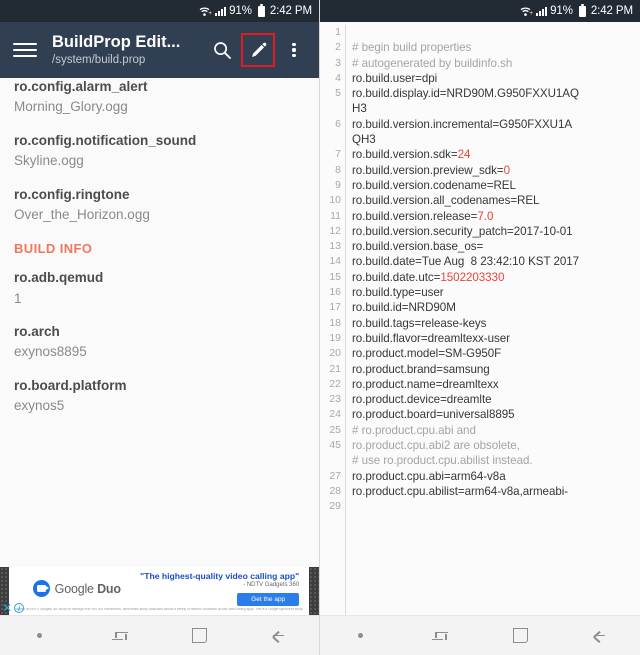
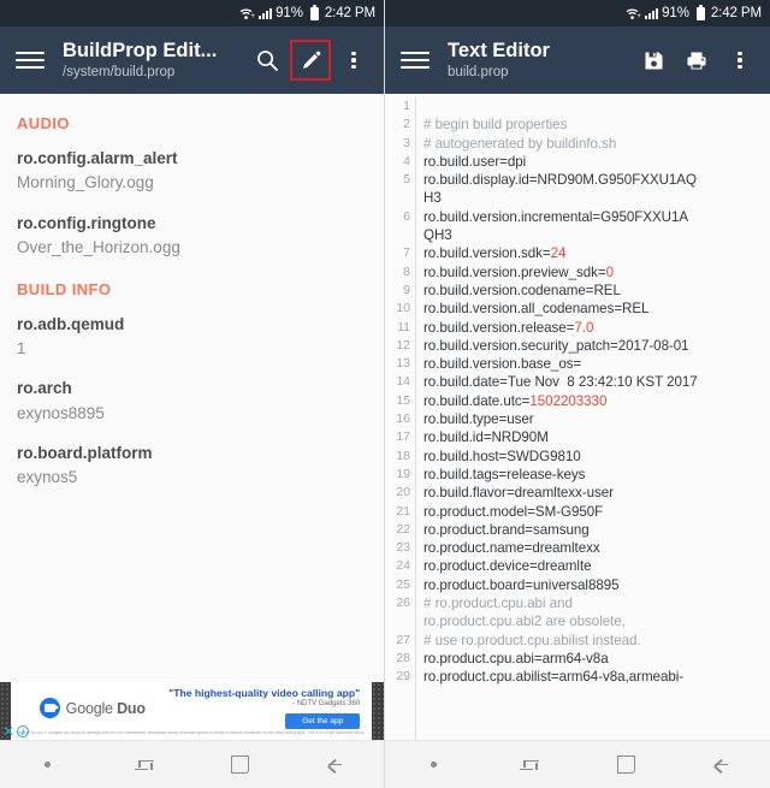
  91%
  2:42 PM
  BuildProp Edit...
  /system/build.prop
+ AUDIO
  ro.config.alarm_alert
  Morning_Glory.ogg
- ro.config.notification_sound
- Skyline.ogg
  ro.config.ringtone
  Over_the_Horizon.ogg
  BUILD INFO
  ro.adb.qemud
  1
  ro.arch
  exynos8895
  ro.board.platform
  exynos5
  Google Duo
  "The highest-quality video calling app"
  ✕
  i
  91%
  2:42 PM
+ Text Editor
+ build.prop
  1
  2
  3
  4
  5
  6
  7
  8
  9
  10
  11
  12
  13
  14
  15
  16
  17
  18
  19
  20
  21
  22
  23
  24
  25
- 45
+ 26
  27
  28
  29
  # begin build properties
  # autogenerated by buildinfo.sh
  ro.build.user=dpi
  ro.build.display.id=NRD90M.G950FXXU1AQ
  H3
  ro.build.version.incremental=G950FXXU1A
  QH3
  ro.build.version.sdk=24
  ro.build.version.preview_sdk=0
  ro.build.version.codename=REL
  ro.build.version.all_codenames=REL
  ro.build.version.release=7.0
- ro.build.version.security_patch=2017-10-01
+ ro.build.version.security_patch=2017-08-01
  ro.build.version.base_os=
- ro.build.date=Tue Aug 8 23:42:10 KST 2017
+ ro.build.date=Tue Nov 8 23:42:10 KST 2017
  ro.build.date.utc=1502203330
  ro.build.type=user
  ro.build.id=NRD90M
+ ro.build.host=SWDG9810
  ro.build.tags=release-keys
  ro.build.flavor=dreamltexx-user
  ro.product.model=SM-G950F
  ro.product.brand=samsung
  ro.product.name=dreamltexx
  ro.product.device=dreamlte
  ro.product.board=universal8895
  # ro.product.cpu.abi and
  ro.product.cpu.abi2 are obsolete,
  # use ro.product.cpu.abilist instead.
  ro.product.cpu.abi=arm64-v8a
  ro.product.cpu.abilist=arm64-v8a,armeabi-
